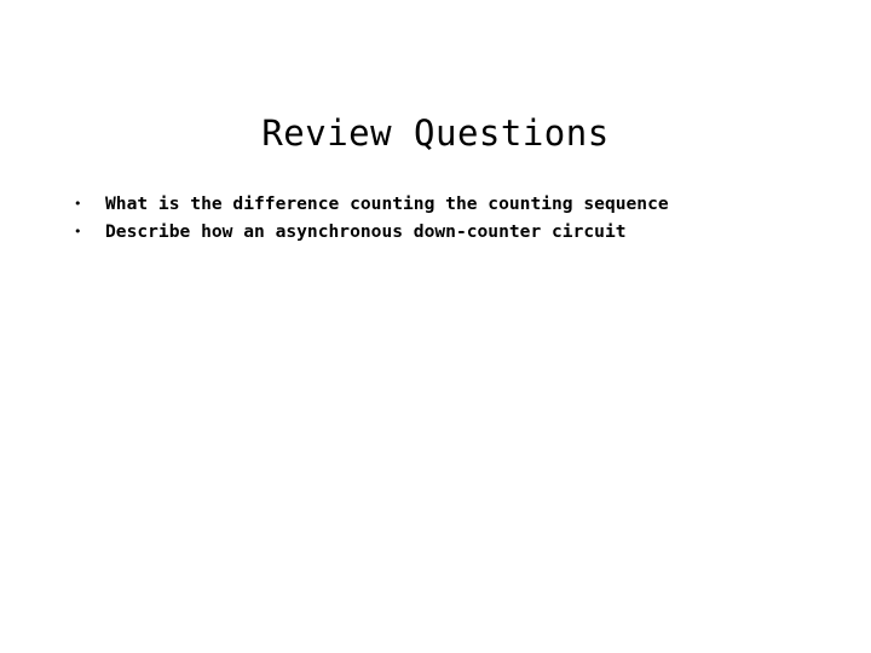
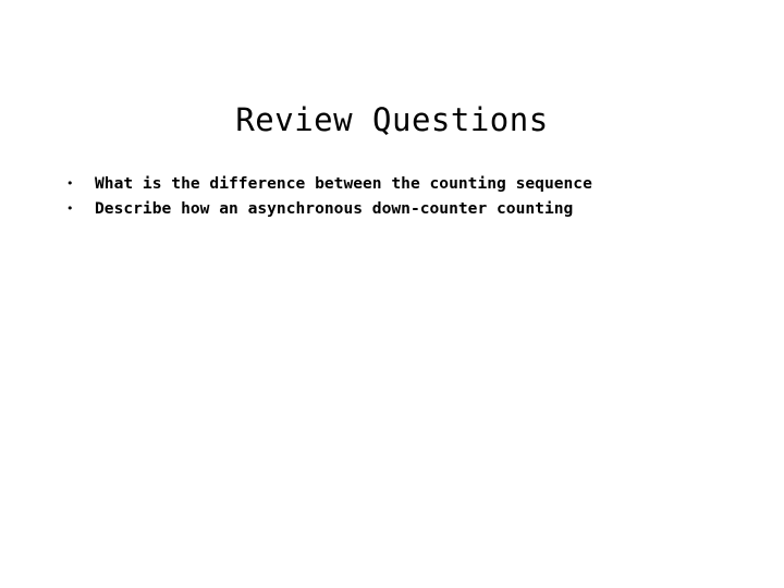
  Review Questions
  •
- What is the difference counting the counting sequence
+ What is the difference between the counting sequence
  •
- Describe how an asynchronous down-counter circuit
+ Describe how an asynchronous down-counter counting
